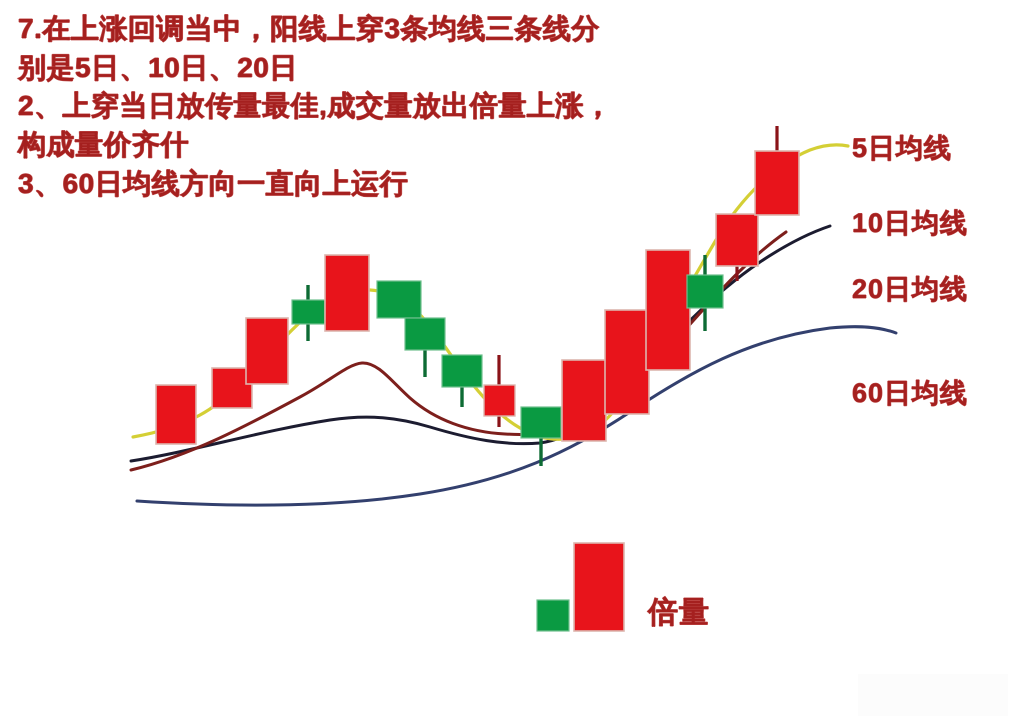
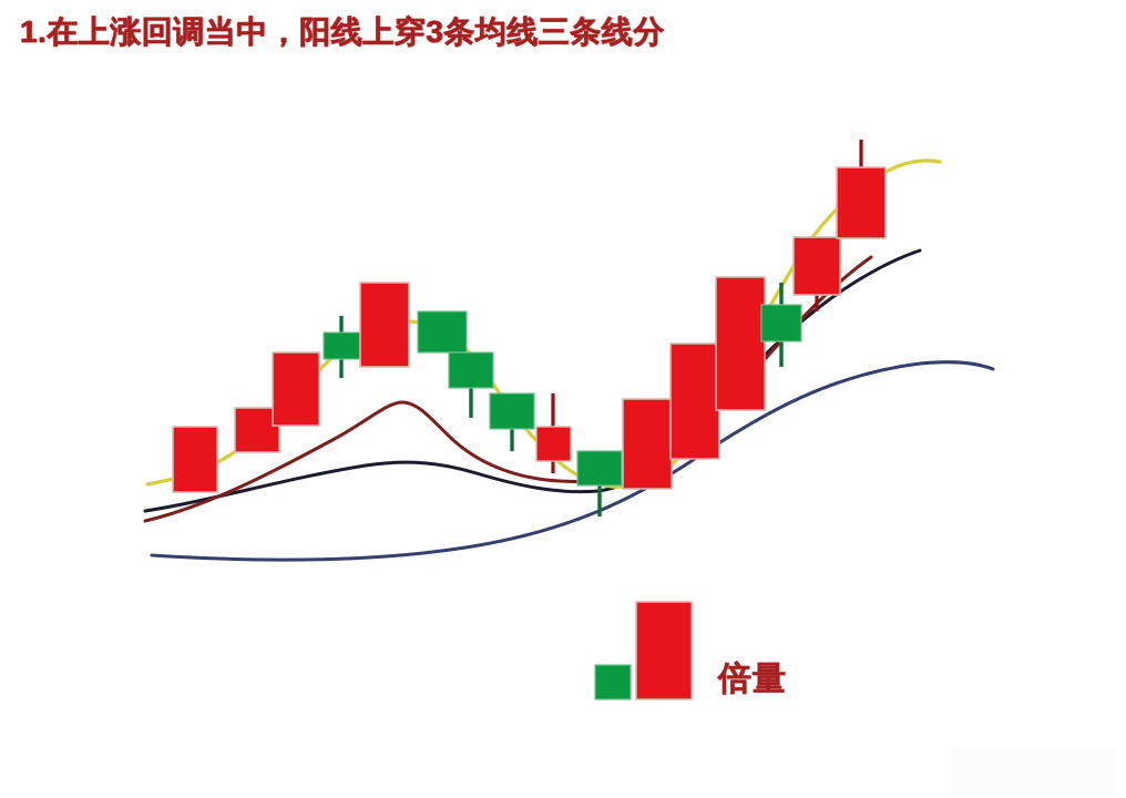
- 7.在上涨回调当中，阳线上穿3条均线三条线分
+ 1.在上涨回调当中，阳线上穿3条均线三条线分
- 别是5日、10日、20日
- 2、上穿当日放传量最佳,成交量放出倍量上涨，
- 构成量价齐什
- 3、60日均线方向一直向上运行
- 5日均线
- 10日均线
- 20日均线
- 60日均线
  倍量
